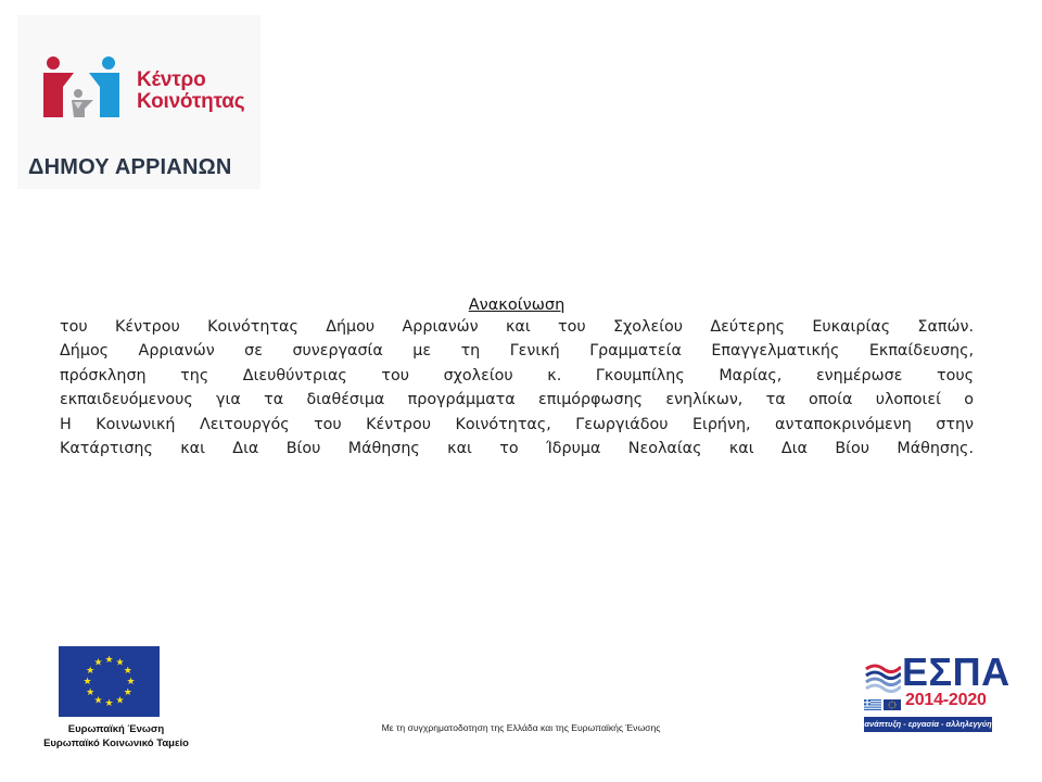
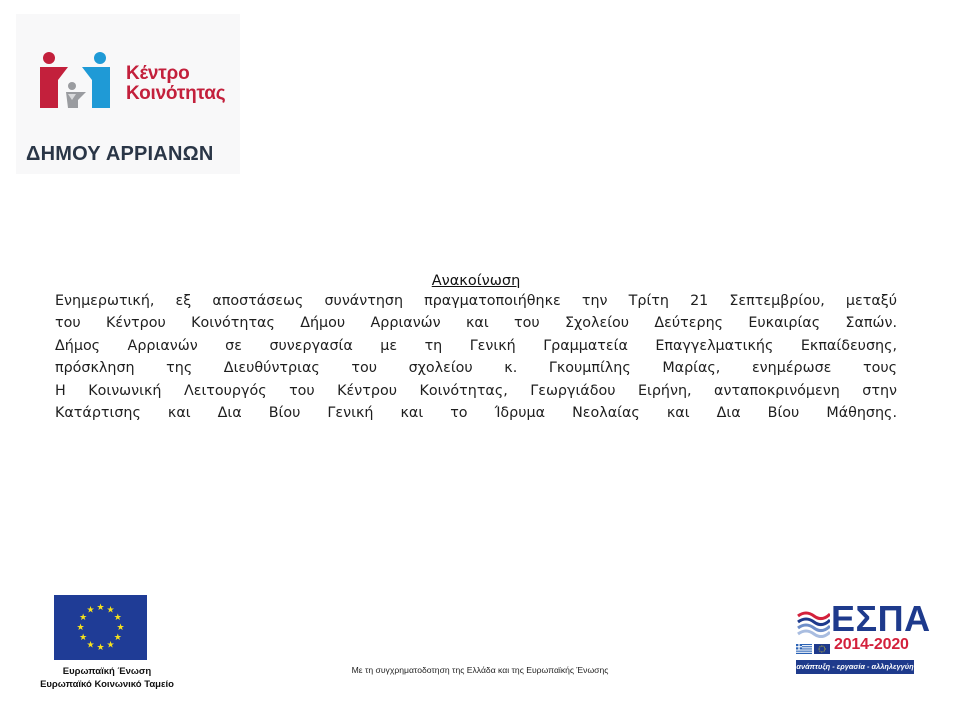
  Κέντρο
  Κοινότητας
  ΔΗΜΟΥ ΑΡΡΙΑΝΩΝ
  Ανακοίνωση
+ Ενημερωτική, εξ αποστάσεως συνάντηση πραγματοποιήθηκε την Τρίτη 21 Σεπτεμβρίου, μεταξύ
  του Κέντρου Κοινότητας Δήμου Αρριανών και του Σχολείου Δεύτερης Ευκαιρίας Σαπών.
  Δήμος Αρριανών σε συνεργασία με τη Γενική Γραμματεία Επαγγελματικής Εκπαίδευσης,
  πρόσκληση της Διευθύντριας του σχολείου κ. Γκουμπίλης Μαρίας, ενημέρωσε τους
- εκπαιδευόμενους για τα διαθέσιμα προγράμματα επιμόρφωσης ενηλίκων, τα οποία υλοποιεί ο
  Η Κοινωνική Λειτουργός του Κέντρου Κοινότητας, Γεωργιάδου Ειρήνη, ανταποκρινόμενη στην
- Κατάρτισης και Δια Βίου Μάθησης και το Ίδρυμα Νεολαίας και Δια Βίου Μάθησης.
+ Κατάρτισης και Δια Βίου Γενική και το Ίδρυμα Νεολαίας και Δια Βίου Μάθησης.
  ★
  ★
  ★
  ★
  ★
  ★
  ★
  ★
  ★
  ★
  ★
  ★
  Ευρωπαϊκή Ένωση
  Ευρωπαϊκό Κοινωνικό Ταμείο
  Με τη συγχρηματοδοτηση της Ελλάδα και της Ευρωπαϊκής Ένωσης
  ΕΣΠΑ
  2014-2020
  ανάπτυξη - εργασία - αλληλεγγύη
